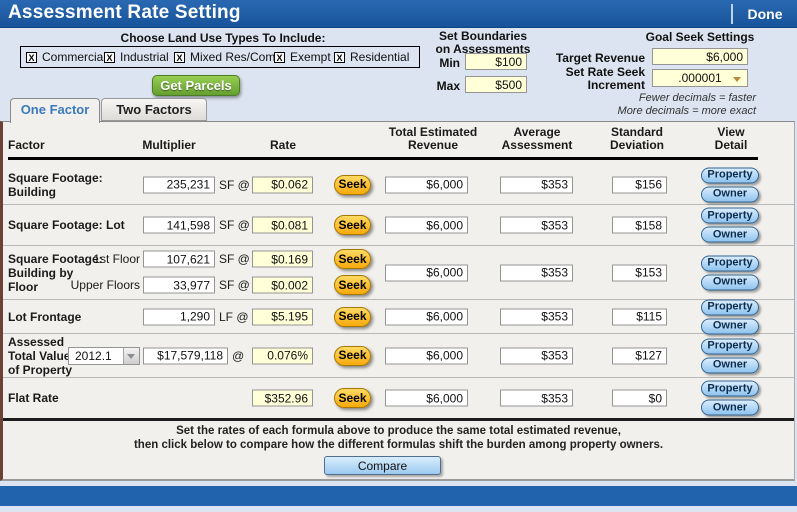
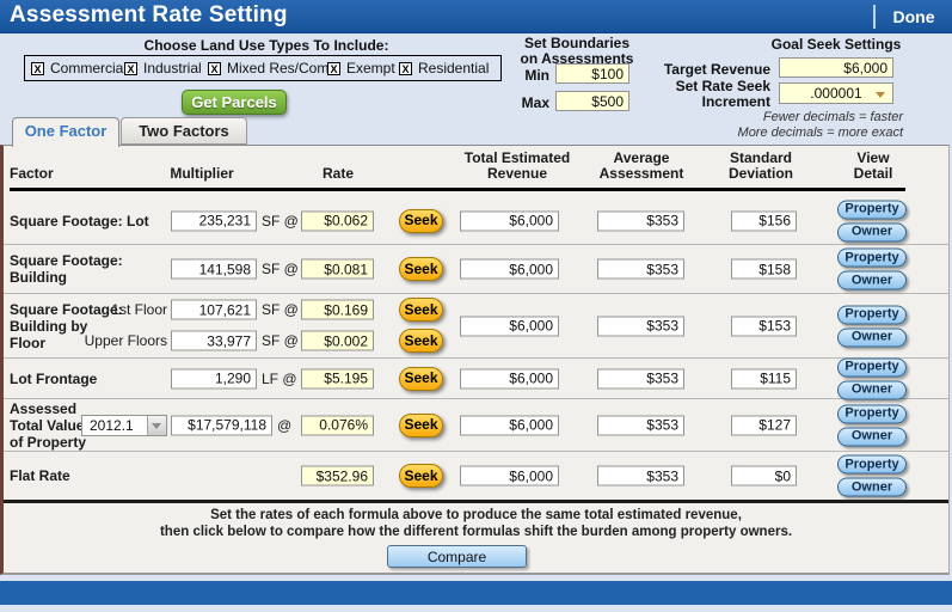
  Assessment Rate Setting
  Done
  Choose Land Use Types To Include:
  X
  Commercia
  X
  Industrial
  X
  Mixed Res/Com
  X
  Exempt
  X
  Residential
  Get Parcels
  Set Boundaries
  on Assessments
  Min
  $100
  Max
  $500
  Goal Seek Settings
  Target Revenue
  $6,000
  Set Rate Seek
  Increment
  .000001
  Fewer decimals = faster
  More decimals = more exact
  One Factor
  Two Factors
  Factor
  Multiplier
  Rate
  Total Estimated
  Revenue
  Average
  Assessment
  Standard
  Deviation
  View
  Detail
- Square Footage: Building
+ Square Footage: Lot
  235,231
  SF @
  $0.062
  Seek
  $6,000
  $353
  $156
  Property
  Owner
- Square Footage: Lot
+ Square Footage: Building
  141,598
  SF @
  $0.081
  Seek
  $6,000
  $353
  $158
  Property
  Owner
  Square Footage:
  Building by
  Floor
  1st Floor
  107,621
  SF @
  $0.169
  Seek
  Upper Floors
  33,977
  SF @
  $0.002
  Seek
  $6,000
  $353
  $153
  Property
  Owner
  Lot Frontage
  1,290
  LF @
  $5.195
  Seek
  $6,000
  $353
  $115
  Property
  Owner
  Assessed
  Total Valu
  of Property
  2012.1
  $17,579,118
  @
  0.076%
  Seek
  $6,000
  $353
  $127
  Property
  Owner
  Flat Rate
  $352.96
  Seek
  $6,000
  $353
  $0
  Property
  Owner
  Set the rates of each formula above to produce the same total estimated revenue,
  then click below to compare how the different formulas shift the burden among property owners.
  Compare
